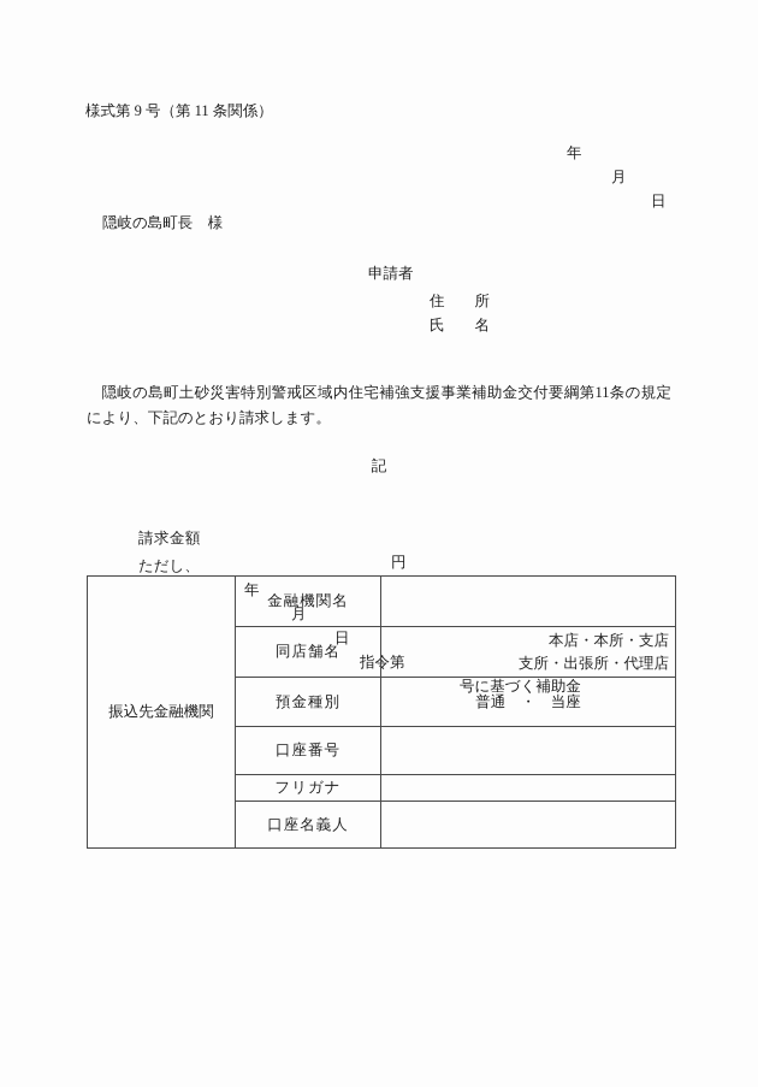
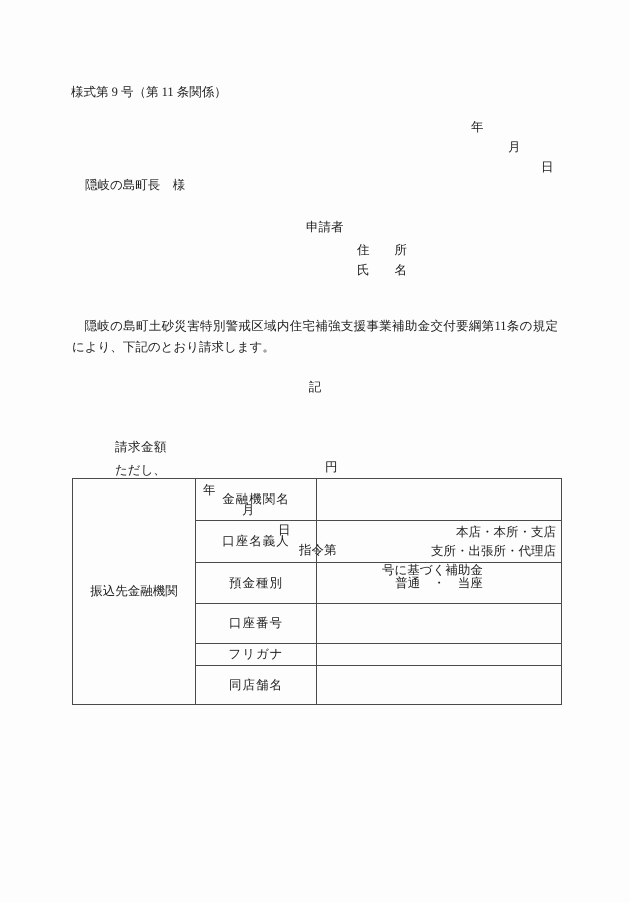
  様式第 9 号（第 11 条関係）
  年
  月
  日
  隠岐の島町長 様
  申請者
  住 所
  氏 名
  隠岐の島町土砂災害特別警戒区域内住宅補強支援事業補助金交付要綱第11条の規定により、下記のとおり請求します。
  記
  請求金額
  円
  ただし、
  年
  月
  日
  指令第
  号に基づく補助金
  振込先金融機関	金融機関名
- 同店舗名	本店・本所・支店 支所・出張所・代理店
+ 口座名義人	本店・本所・支店 支所・出張所・代理店
  預金種別	普通 ・ 当座
  口座番号
  フリガナ
- 口座名義人
+ 同店舗名
